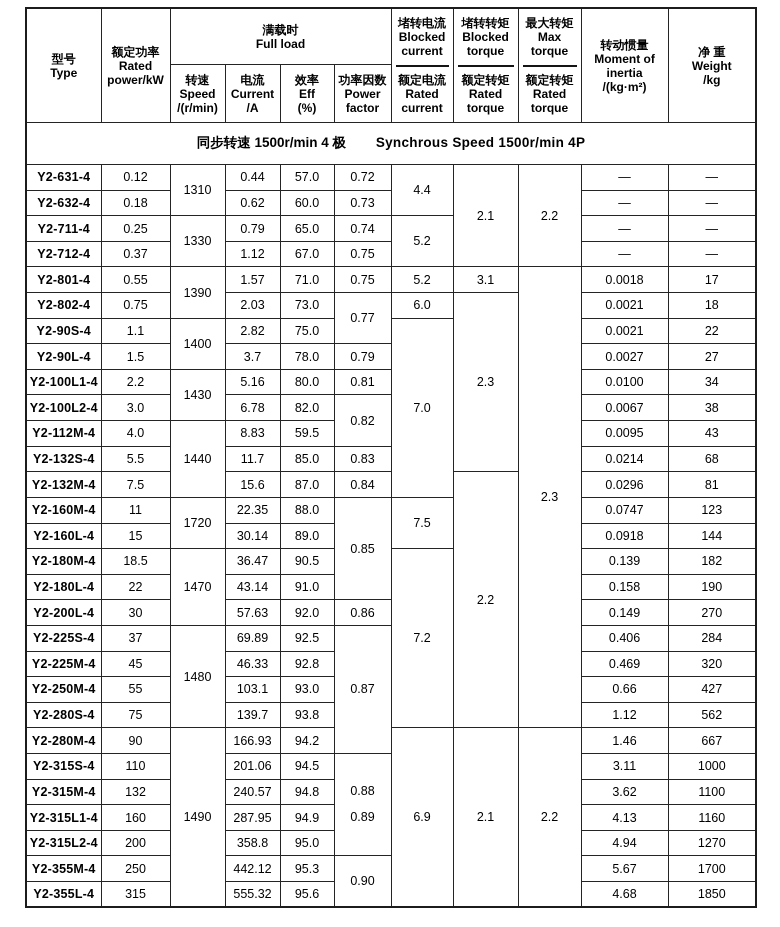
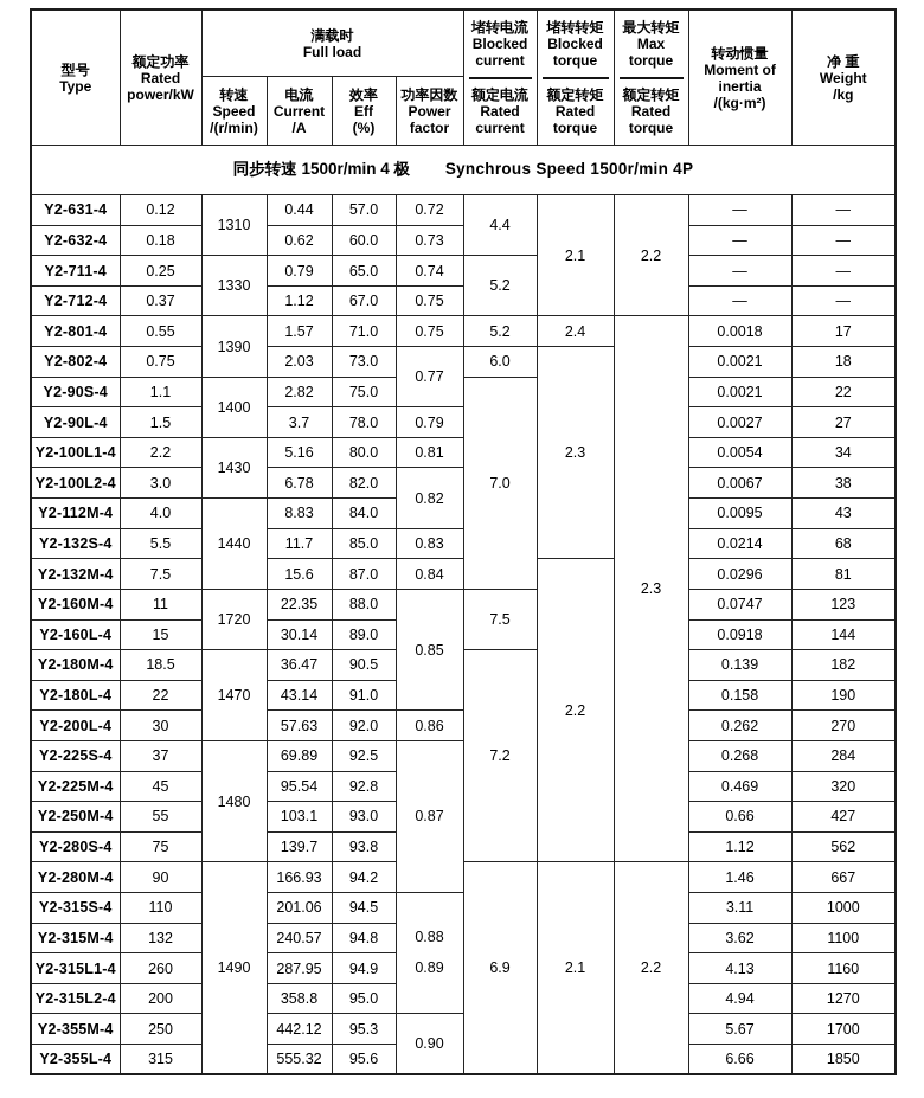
  型号 Type	额定功率 Rated power/kW	满载时 Full load	堵转电流 Blocked current 额定电流 Rated current	堵转转矩 Blocked torque 额定转矩 Rated torque	最大转矩 Max torque 额定转矩 Rated torque	转动惯量 Moment of inertia /(kg·m²)	净 重 Weight /kg
  转速 Speed /(r/min)	电流 Current /A	效率 Eff (%)	功率因数 Power factor
  同步转速 1500r/min 4 极 Synchrous Speed 1500r/min 4P
  Y2-631-4	0.12	1310	0.44	57.0	0.72	4.4	2.1	2.2	—	—
  Y2-632-4	0.18	0.62	60.0	0.73	—	—
  Y2-711-4	0.25	1330	0.79	65.0	0.74	5.2	—	—
  Y2-712-4	0.37	1.12	67.0	0.75	—	—
- Y2-801-4	0.55	1390	1.57	71.0	0.75	5.2	3.1	2.3	0.0018	17
+ Y2-801-4	0.55	1390	1.57	71.0	0.75	5.2	2.4	2.3	0.0018	17
  Y2-802-4	0.75	2.03	73.0	0.77	6.0	2.3	0.0021	18
  Y2-90S-4	1.1	1400	2.82	75.0	7.0	0.0021	22
  Y2-90L-4	1.5	3.7	78.0	0.79	0.0027	27
- Y2-100L1-4	2.2	1430	5.16	80.0	0.81	0.0100	34
+ Y2-100L1-4	2.2	1430	5.16	80.0	0.81	0.0054	34
  Y2-100L2-4	3.0	6.78	82.0	0.82	0.0067	38
- Y2-112M-4	4.0	1440	8.83	59.5	0.0095	43
+ Y2-112M-4	4.0	1440	8.83	84.0	0.0095	43
  Y2-132S-4	5.5	11.7	85.0	0.83	0.0214	68
  Y2-132M-4	7.5	15.6	87.0	0.84	2.2	0.0296	81
  Y2-160M-4	11	1720	22.35	88.0	0.85	7.5	0.0747	123
  Y2-160L-4	15	30.14	89.0	0.0918	144
  Y2-180M-4	18.5	1470	36.47	90.5	7.2	0.139	182
  Y2-180L-4	22	43.14	91.0	0.158	190
- Y2-200L-4	30	57.63	92.0	0.86	0.149	270
+ Y2-200L-4	30	57.63	92.0	0.86	0.262	270
- Y2-225S-4	37	1480	69.89	92.5	0.87	0.406	284
+ Y2-225S-4	37	1480	69.89	92.5	0.87	0.268	284
- Y2-225M-4	45	46.33	92.8	0.469	320
+ Y2-225M-4	45	95.54	92.8	0.469	320
  Y2-250M-4	55	103.1	93.0	0.66	427
  Y2-280S-4	75	139.7	93.8	1.12	562
  Y2-280M-4	90	1490	166.93	94.2	6.9	2.1	2.2	1.46	667
  Y2-315S-4	110	201.06	94.5	0.880.89	3.11	1000
  Y2-315M-4	132	240.57	94.8	3.62	1100
- Y2-315L1-4	160	287.95	94.9	4.13	1160
+ Y2-315L1-4	260	287.95	94.9	4.13	1160
  Y2-315L2-4	200	358.8	95.0	4.94	1270
  Y2-355M-4	250	442.12	95.3	0.90	5.67	1700
- Y2-355L-4	315	555.32	95.6	4.68	1850
+ Y2-355L-4	315	555.32	95.6	6.66	1850
